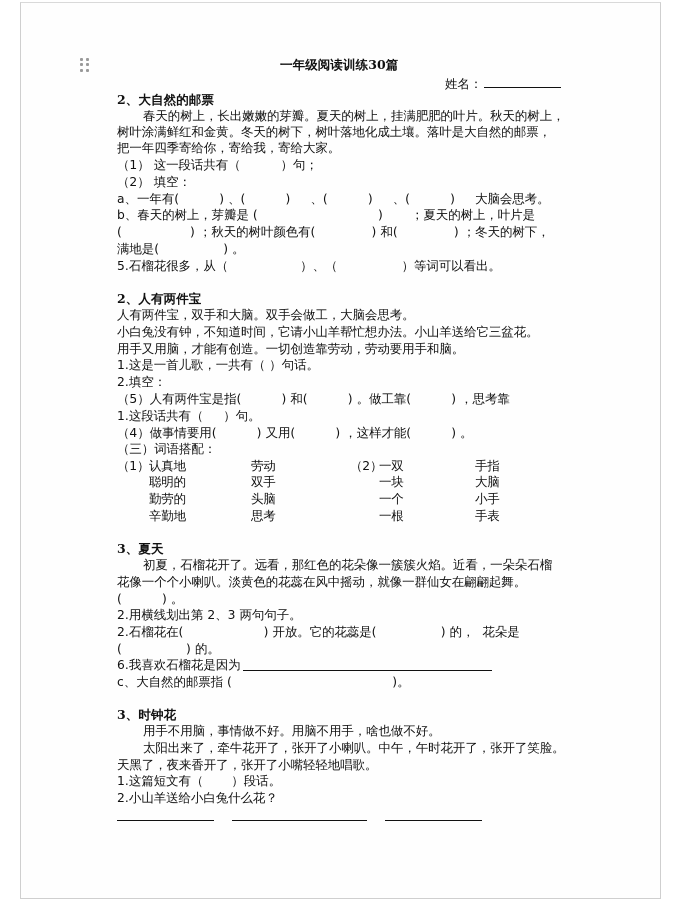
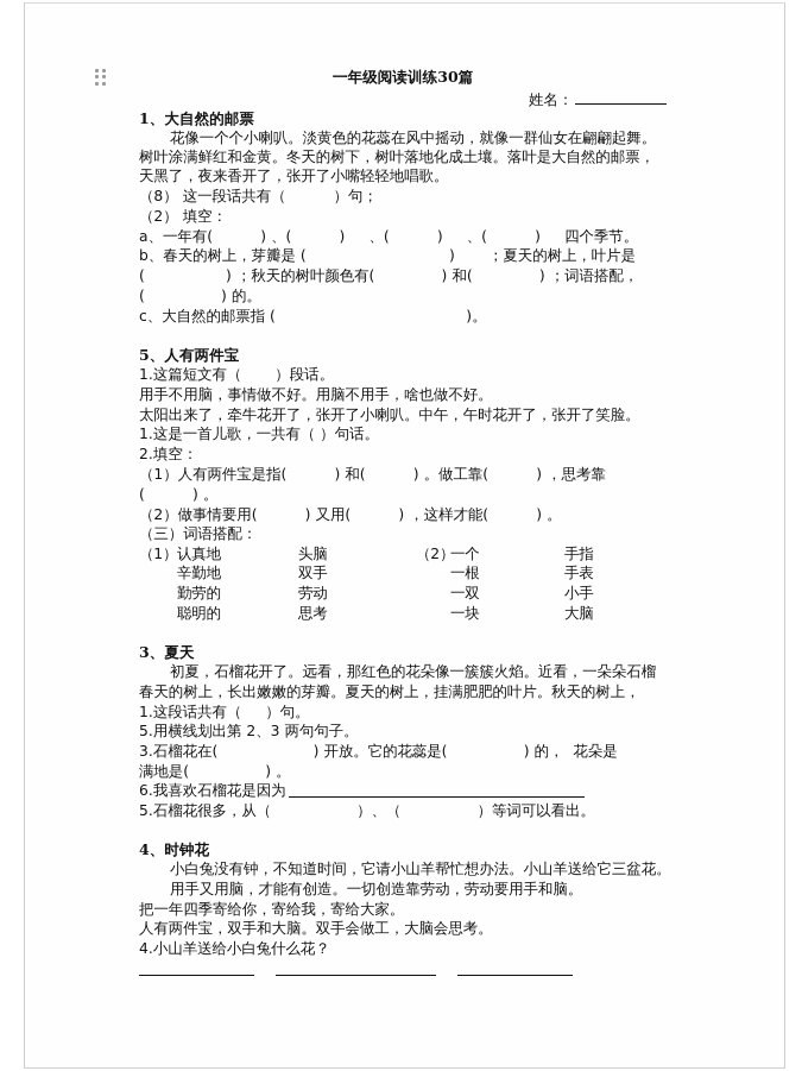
  一年级阅读训练30篇
  姓名：
- 2、大自然的邮票
+ 1、大自然的邮票
- 春天的树上，长出嫩嫩的芽瓣。夏天的树上，挂满肥肥的叶片。秋天的树上，
+ 花像一个个小喇叭。淡黄色的花蕊在风中摇动，就像一群仙女在翩翩起舞。
  树叶涂满鲜红和金黄。冬天的树下，树叶落地化成土壤。落叶是大自然的邮票，
- 把一年四季寄给你，寄给我，寄给大家。
+ 天黑了，夜来香开了，张开了小嘴轻轻地唱歌。
- （1） 这一段话共有（ ）句；
+ （8） 这一段话共有（ ）句；
  （2） 填空：
- a、一年有( ) 、( ) 、( ) 、( ) 大脑会思考。
+ a、一年有( ) 、( ) 、( ) 、( ) 四个季节。
  b、春天的树上，芽瓣是 ( ) ；夏天的树上，叶片是
- ( ) ；秋天的树叶颜色有( ) 和( ) ；冬天的树下，
+ ( ) ；秋天的树叶颜色有( ) 和( ) ；词语搭配，
- 满地是( ) 。
+ ( ) 的。
- 5.石榴花很多，从（ ）、（ ）等词可以看出。
+ c、大自然的邮票指 ( )。
- 2、人有两件宝
+ 5、人有两件宝
- 人有两件宝，双手和大脑。双手会做工，大脑会思考。
+ 1.这篇短文有（ ）段话。
- 小白兔没有钟，不知道时间，它请小山羊帮忙想办法。小山羊送给它三盆花。
+ 用手不用脑，事情做不好。用脑不用手，啥也做不好。
- 用手又用脑，才能有创造。一切创造靠劳动，劳动要用手和脑。
+ 太阳出来了，牵牛花开了，张开了小喇叭。中午，午时花开了，张开了笑脸。
  1.这是一首儿歌，一共有（ ）句话。
  2.填空：
- （5）人有两件宝是指( ) 和( ) 。做工靠( ) ，思考靠
+ （1）人有两件宝是指( ) 和( ) 。做工靠( ) ，思考靠
- 1.这段话共有（ ）句。
+ ( ) 。
- （4）做事情要用( ) 又用( ) ，这样才能( ) 。
+ （2）做事情要用( ) 又用( ) ，这样才能( ) 。
  （三）词语搭配：
  （1）
  认真地
- 聪明的
+ 辛勤地
  勤劳的
- 辛勤地
+ 聪明的
- 劳动
+ 头脑
  双手
- 头脑
+ 劳动
  思考
  （2）
- 一双
+ 一个
- 一块
+ 一根
- 一个
+ 一双
- 一根
+ 一块
  手指
- 大脑
+ 手表
  小手
- 手表
+ 大脑
  3、夏天
  初夏，石榴花开了。远看，那红色的花朵像一簇簇火焰。近看，一朵朵石榴
- 花像一个个小喇叭。淡黄色的花蕊在风中摇动，就像一群仙女在翩翩起舞。
+ 春天的树上，长出嫩嫩的芽瓣。夏天的树上，挂满肥肥的叶片。秋天的树上，
- ( ) 。
+ 1.这段话共有（ ）句。
- 2.用横线划出第 2、3 两句句子。
+ 5.用横线划出第 2、3 两句句子。
- 2.石榴花在( ) 开放。它的花蕊是( ) 的， 花朵是
+ 3.石榴花在( ) 开放。它的花蕊是( ) 的， 花朵是
- ( ) 的。
+ 满地是( ) 。
  6.我喜欢石榴花是因为
- c、大自然的邮票指 ( )。
+ 5.石榴花很多，从（ ）、（ ）等词可以看出。
- 3、时钟花
+ 4、时钟花
- 用手不用脑，事情做不好。用脑不用手，啥也做不好。
+ 小白兔没有钟，不知道时间，它请小山羊帮忙想办法。小山羊送给它三盆花。
- 太阳出来了，牵牛花开了，张开了小喇叭。中午，午时花开了，张开了笑脸。
+ 用手又用脑，才能有创造。一切创造靠劳动，劳动要用手和脑。
- 天黑了，夜来香开了，张开了小嘴轻轻地唱歌。
+ 把一年四季寄给你，寄给我，寄给大家。
- 1.这篇短文有（ ）段话。
+ 人有两件宝，双手和大脑。双手会做工，大脑会思考。
- 2.小山羊送给小白兔什么花？
+ 4.小山羊送给小白兔什么花？
